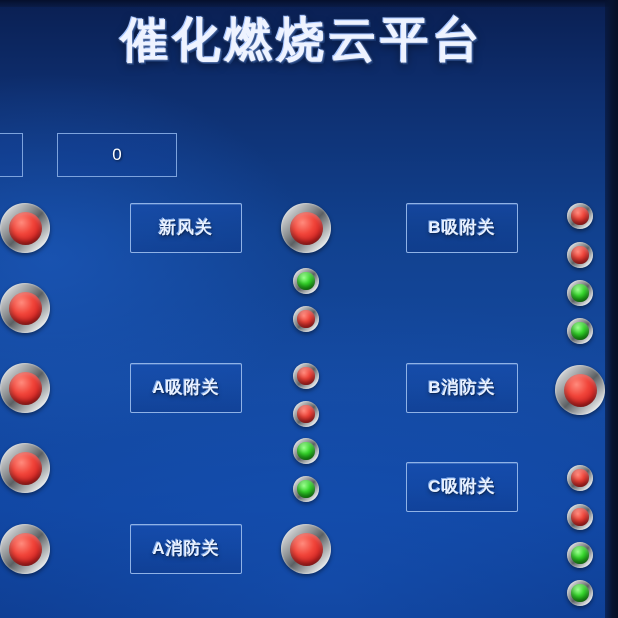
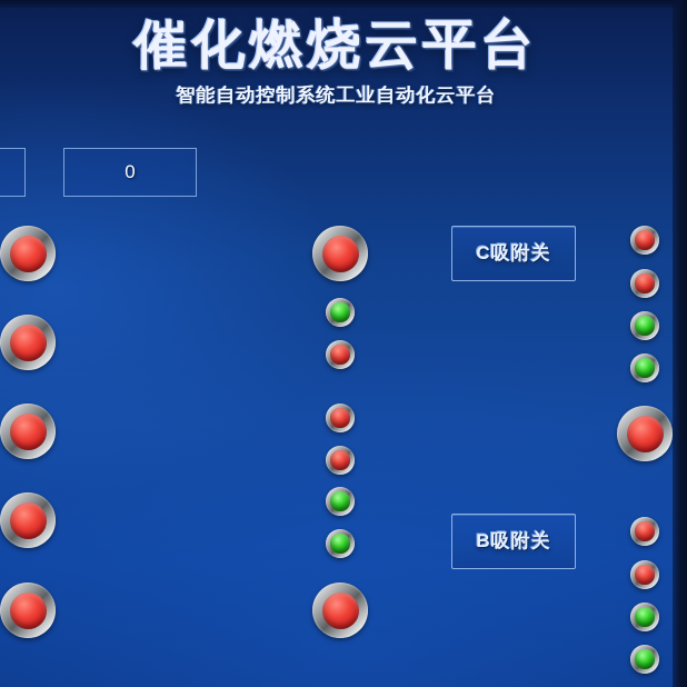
  催化燃烧云平台
+ 智能自动控制系统工业自动化云平台
  0
- 新风关
- A吸附关
- A消防关
- B吸附关
+ C吸附关
- B消防关
- C吸附关
+ B吸附关
